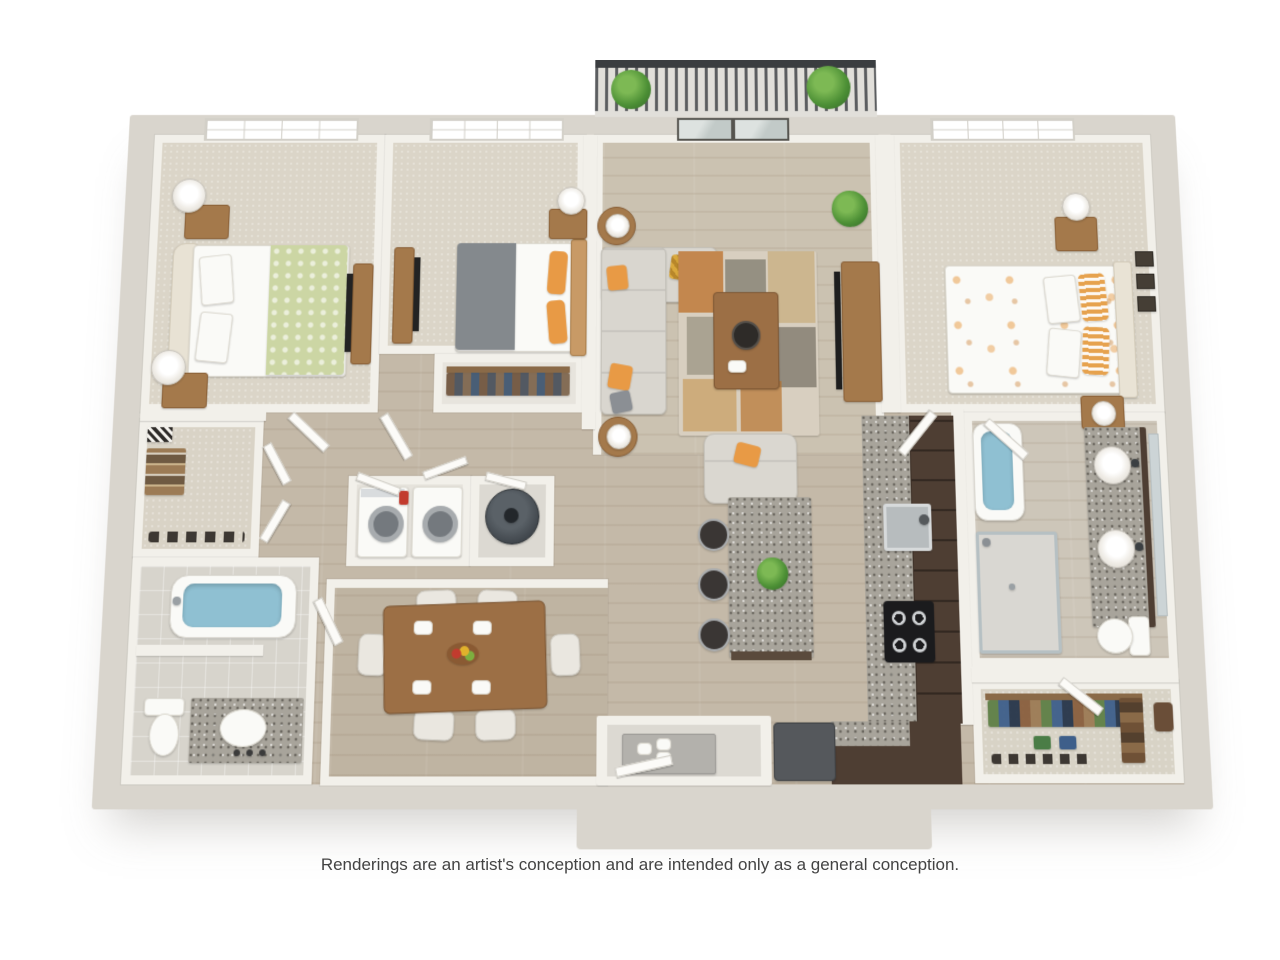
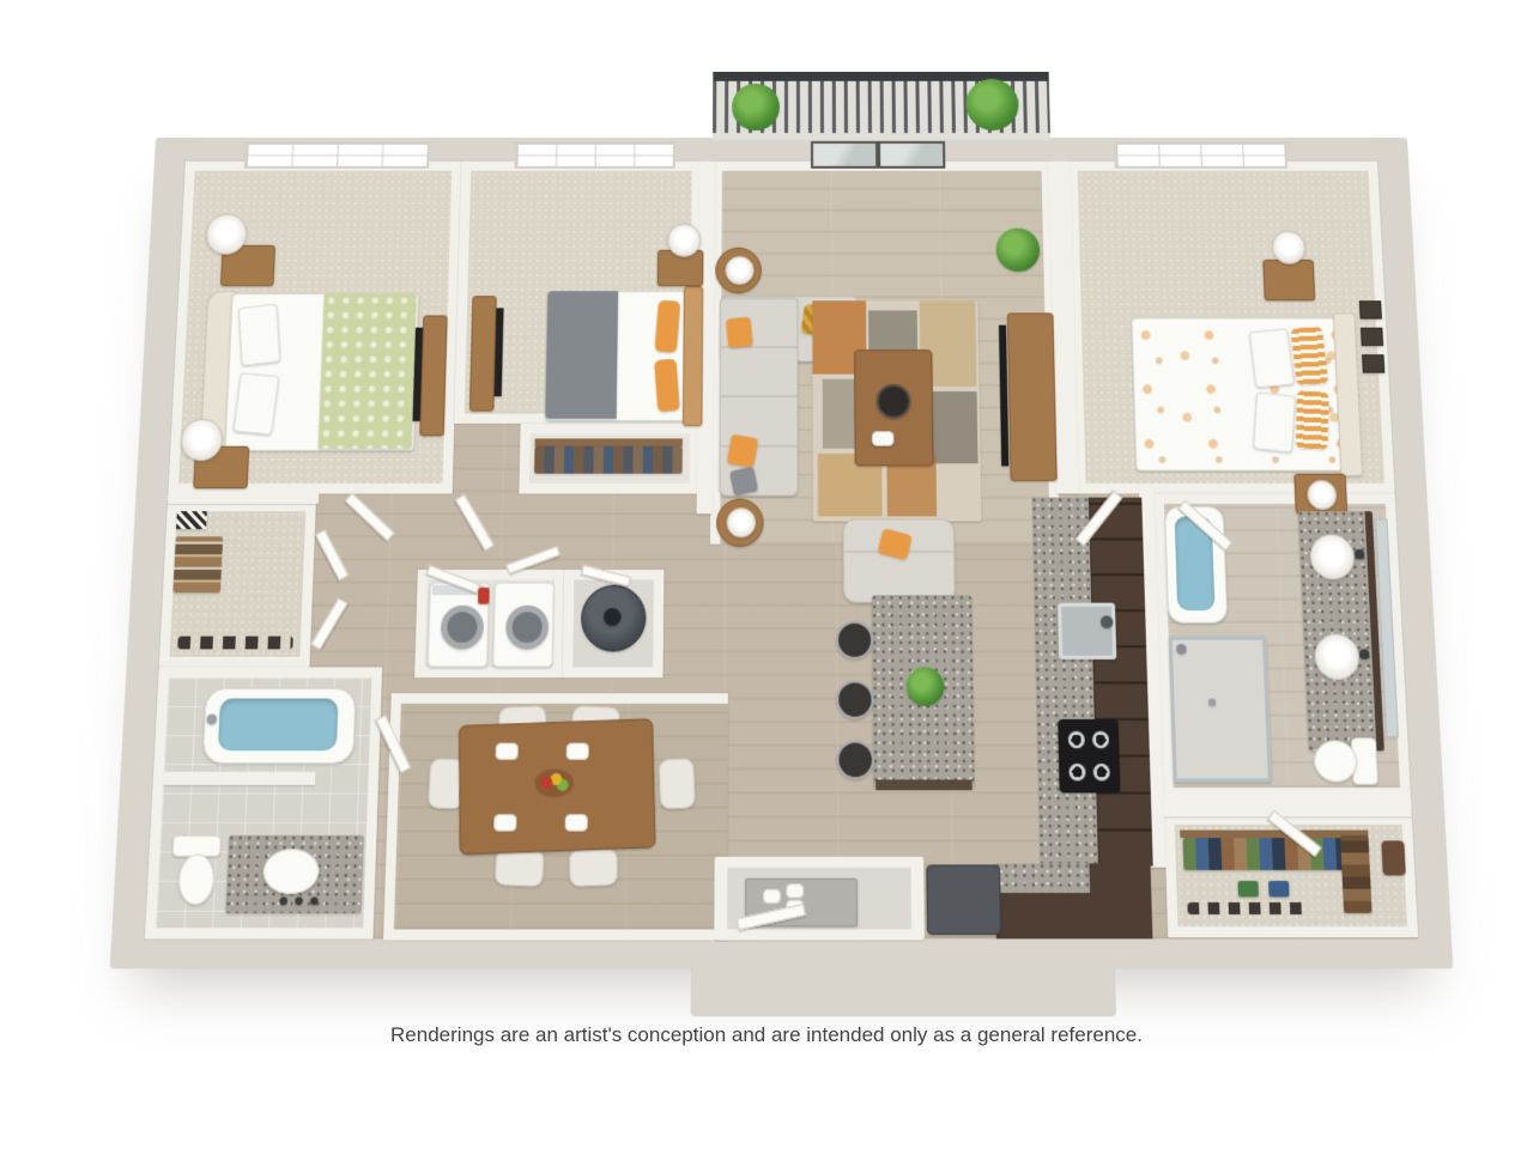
- Renderings are an artist's conception and are intended only as a general conception.
+ Renderings are an artist's conception and are intended only as a general reference.
